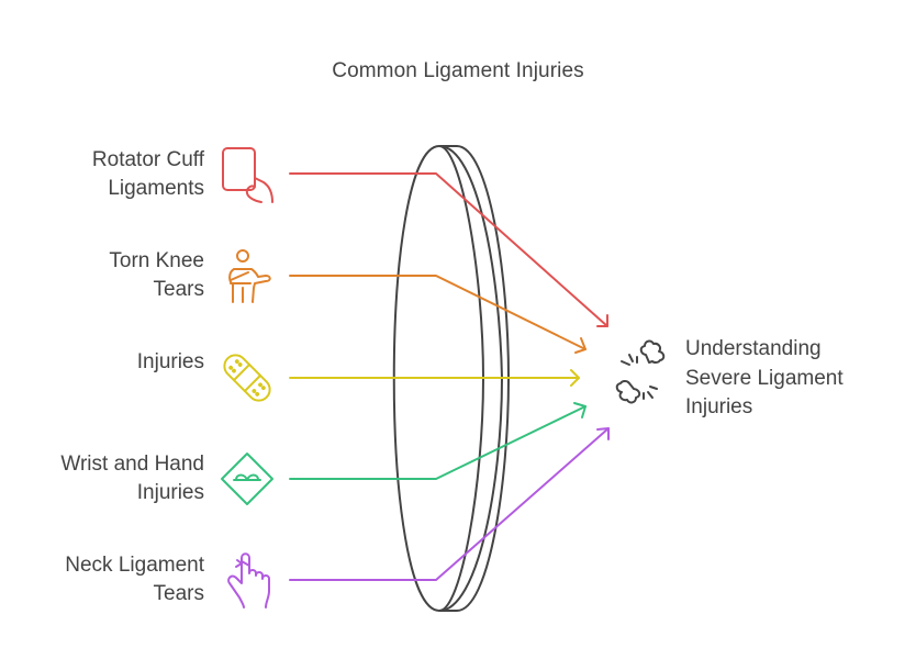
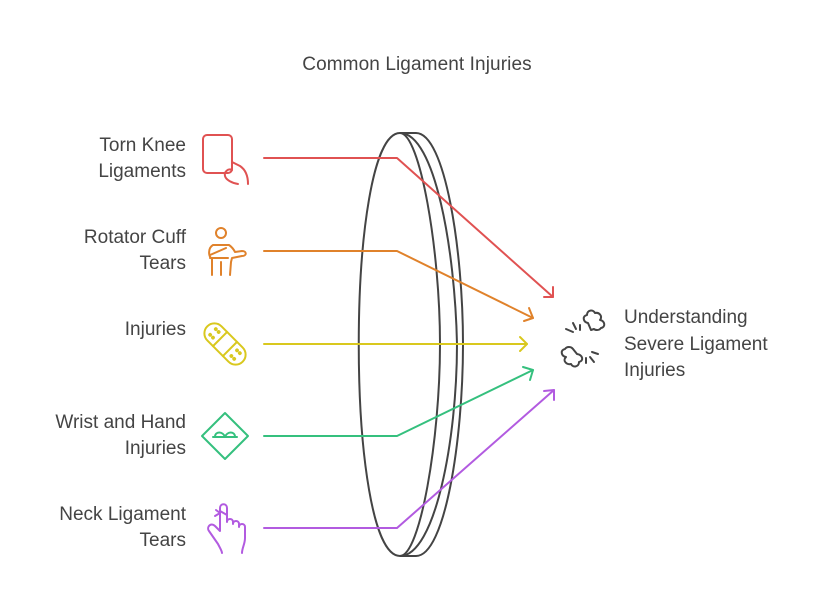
  Common Ligament Injuries
- Rotator Cuff
+ Torn Knee
  Ligaments
- Torn Knee
+ Rotator Cuff
  Tears
  Injuries
  Wrist and Hand
  Injuries
  Neck Ligament
  Tears
  Understanding
  Severe Ligament
  Injuries
